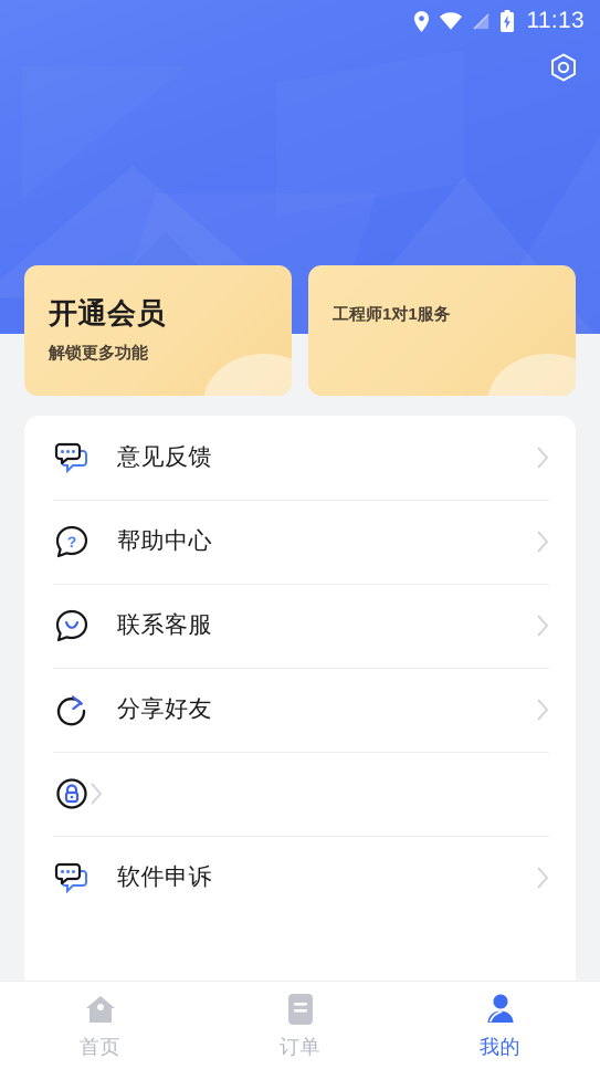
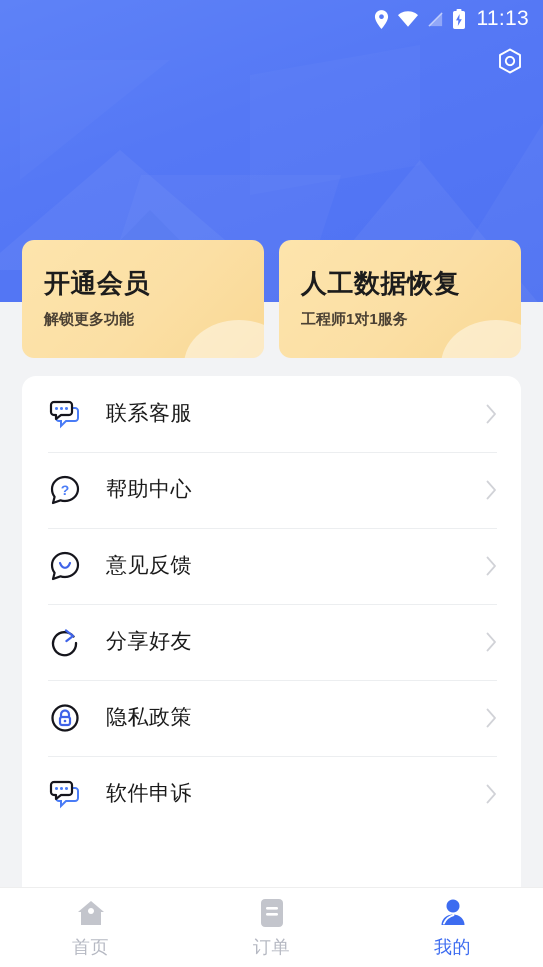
  11:13
  开通会员
  解锁更多功能
+ 人工数据恢复
  工程师1对1服务
- 意见反馈
+ 联系客服
  ?
  帮助中心
- 联系客服
+ 意见反馈
  分享好友
+ 隐私政策
  软件申诉
  首页
  订单
  我的
